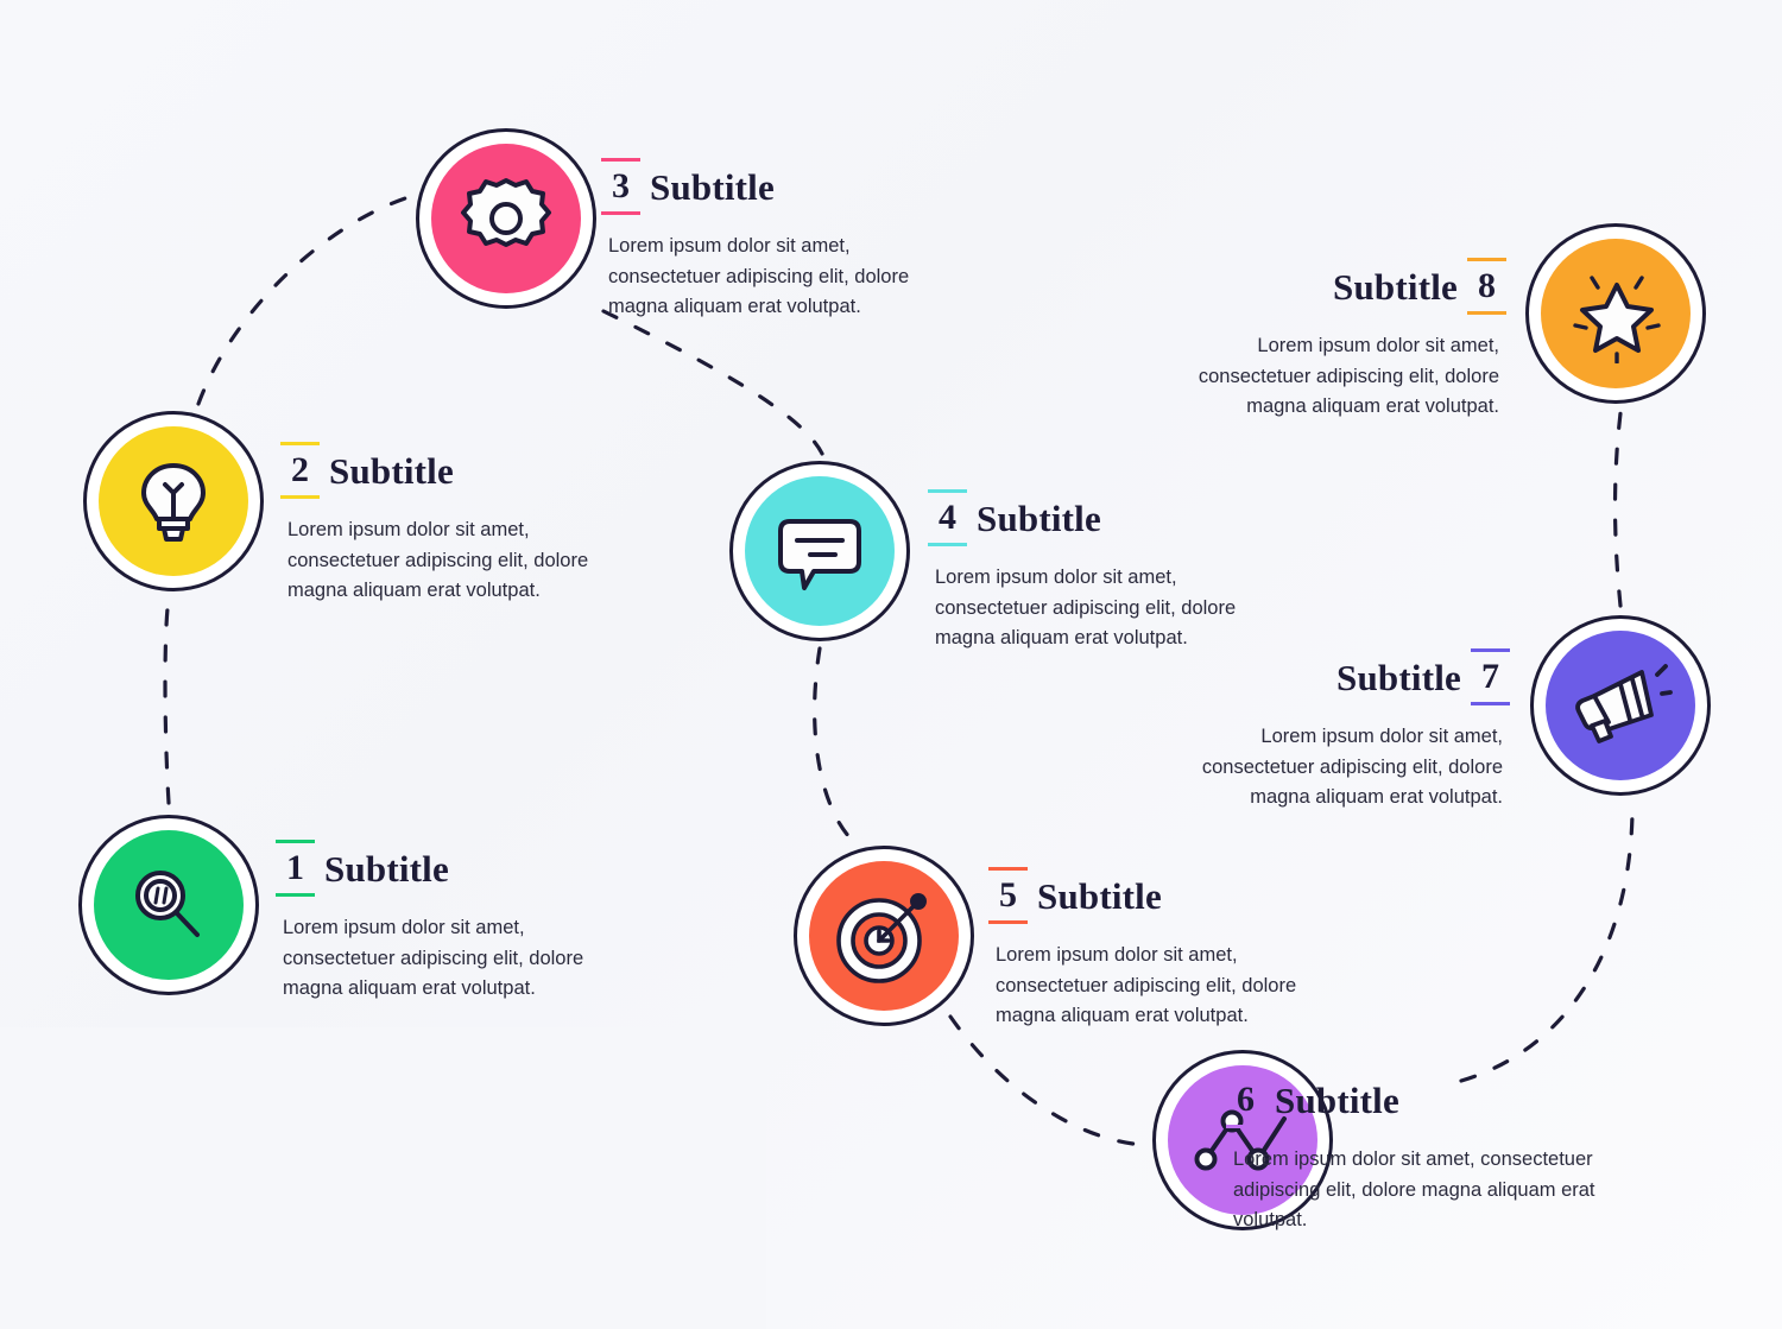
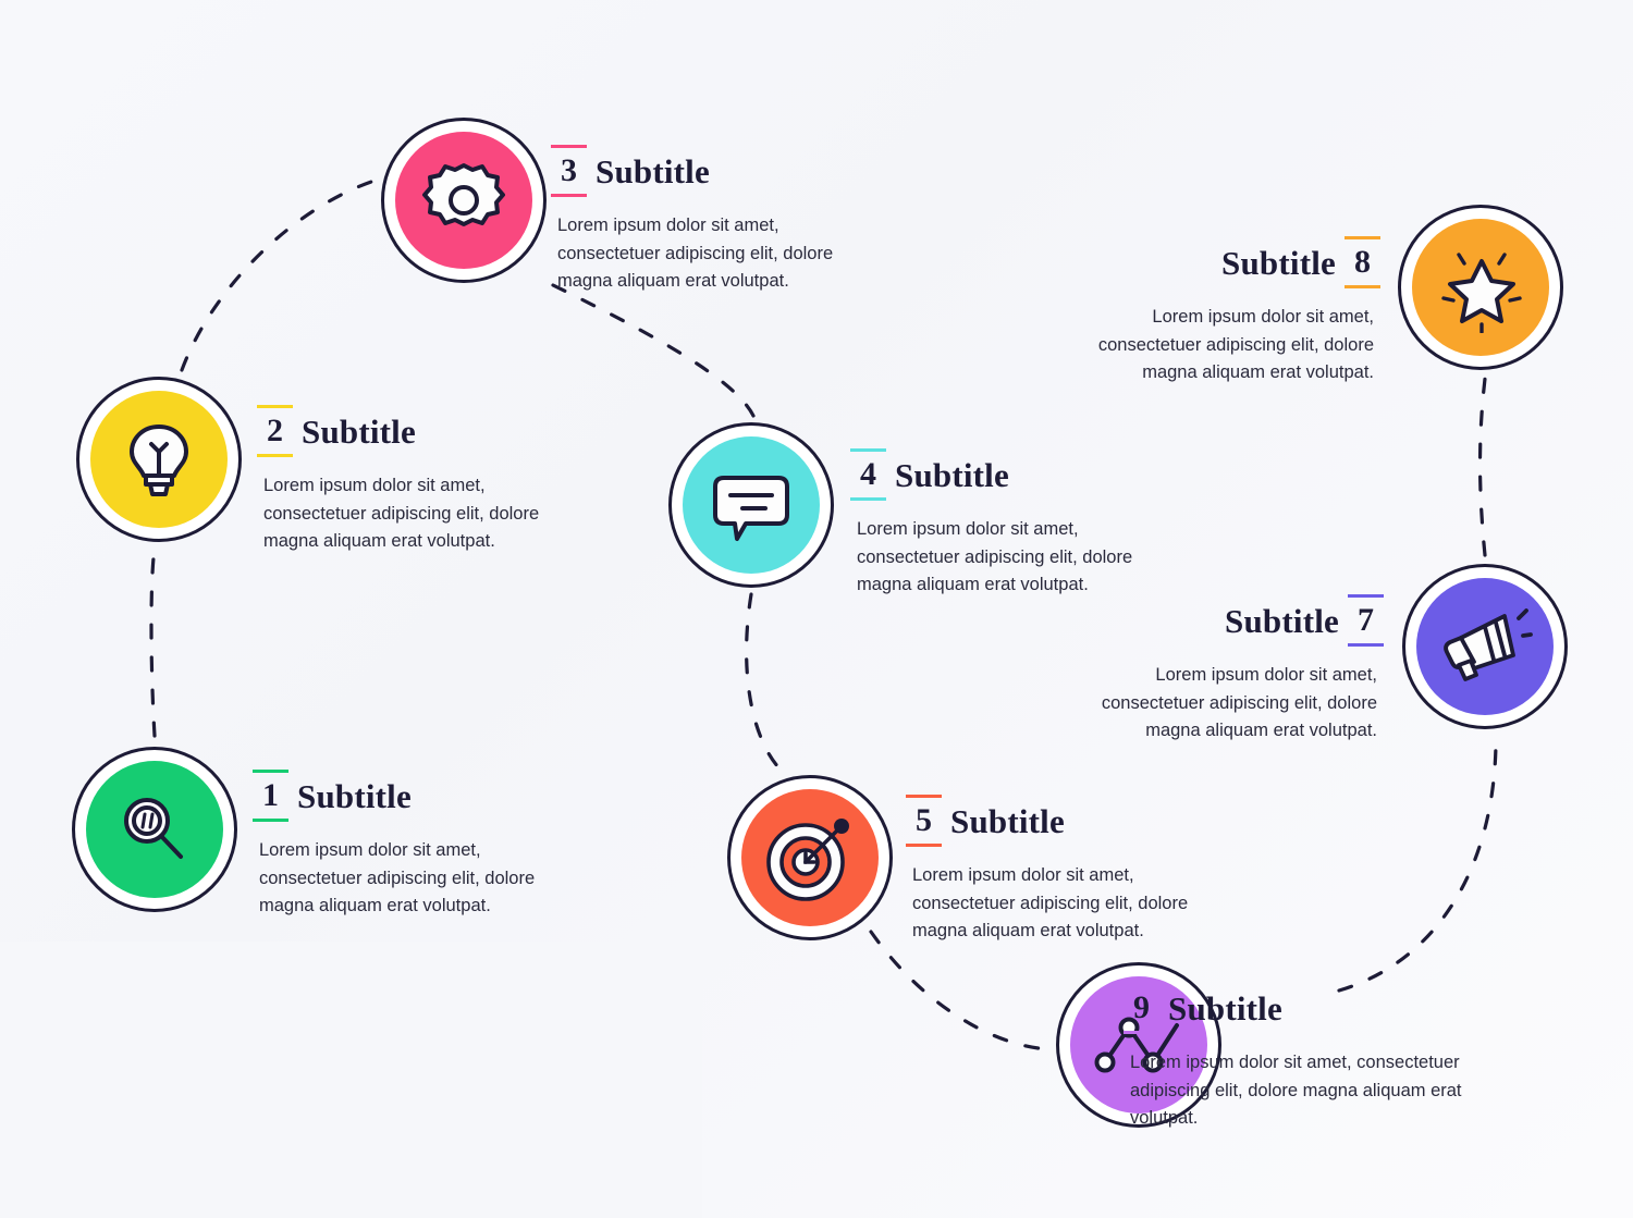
  1
  Subtitle
  Lorem ipsum dolor sit amet, consectetuer adipiscing elit, dolore magna aliquam erat volutpat.
  2
  Subtitle
  Lorem ipsum dolor sit amet, consectetuer adipiscing elit, dolore magna aliquam erat volutpat.
  3
  Subtitle
  Lorem ipsum dolor sit amet, consectetuer adipiscing elit, dolore magna aliquam erat volutpat.
  4
  Subtitle
  Lorem ipsum dolor sit amet, consectetuer adipiscing elit, dolore magna aliquam erat volutpat.
  5
  Subtitle
  Lorem ipsum dolor sit amet, consectetuer adipiscing elit, dolore magna aliquam erat volutpat.
- 6
+ 9
  Subtitle
  Lorem ipsum dolor sit amet, consectetuer adipiscing elit, dolore magna aliquam erat volutpat.
  Subtitle
  7
  Lorem ipsum dolor sit amet, consectetuer adipiscing elit, dolore magna aliquam erat volutpat.
  Subtitle
  8
  Lorem ipsum dolor sit amet, consectetuer adipiscing elit, dolore magna aliquam erat volutpat.
